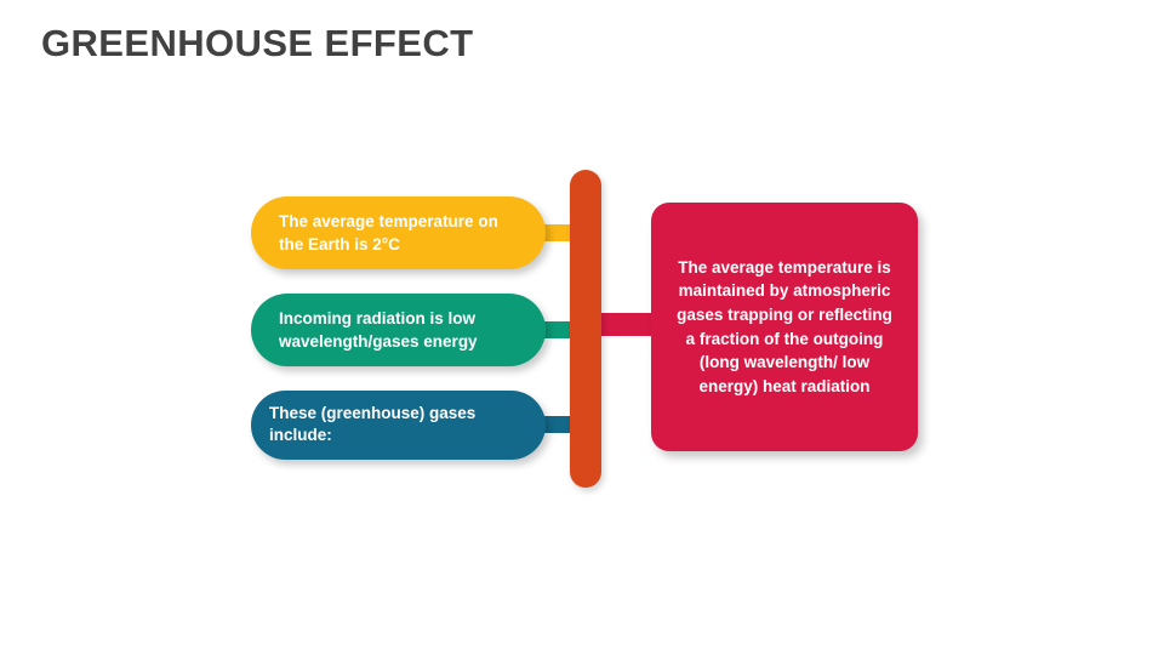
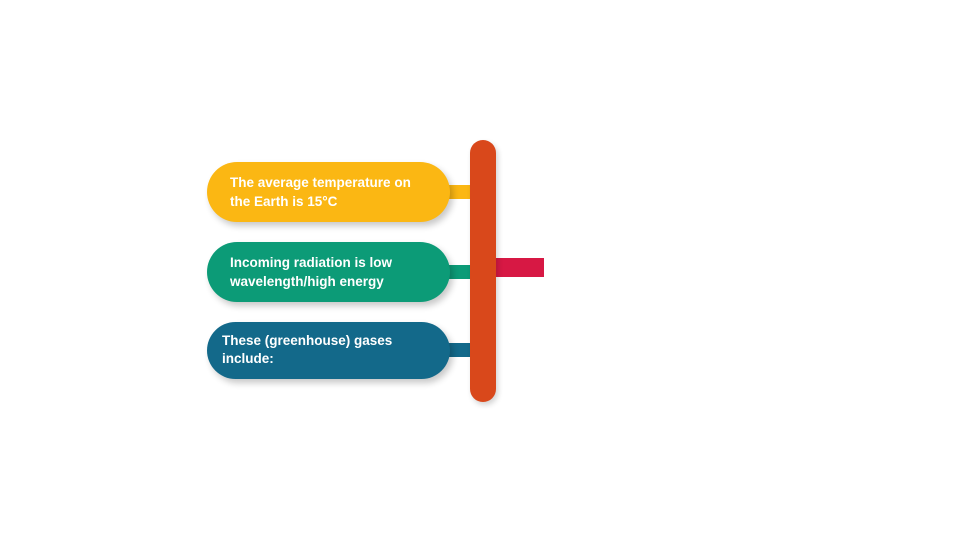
- GREENHOUSE EFFECT
- The average temperature on the Earth is 2°C
+ The average temperature on the Earth is 15°C
- Incoming radiation is low wavelength/gases energy
+ Incoming radiation is low wavelength/high energy
  These (greenhouse) gases include:
- The average temperature is maintained by atmospheric gases trapping or reflecting a fraction of the outgoing (long wavelength/ low energy) heat radiation
